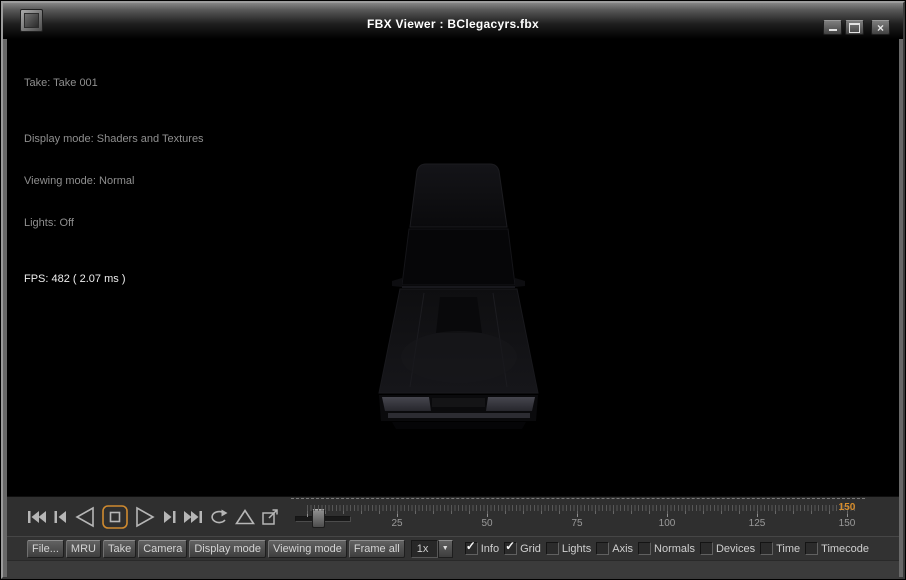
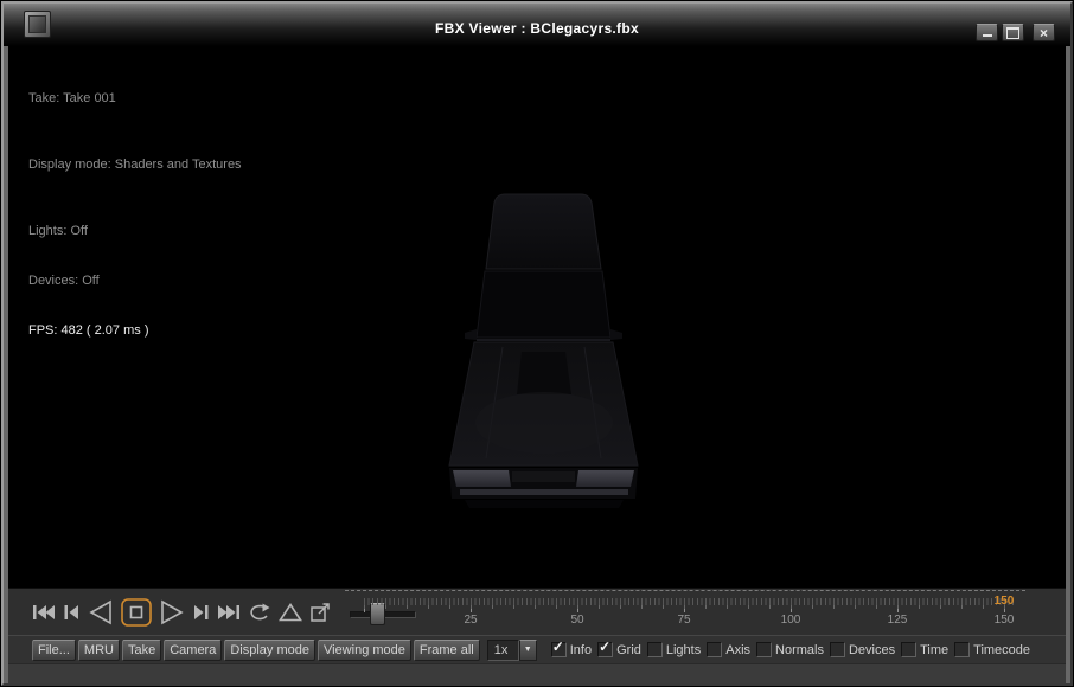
  FBX Viewer : BClegacyrs.fbx
  ×
  Take: Take 001
  Display mode: Shaders and Textures
- Viewing mode: Normal
  Lights: Off
+ Devices: Off
  FPS: 482 ( 2.07 ms )
  25
  50
  75
  100
  125
  150
  150
  File...
  MRU
  Take
  Camera
  Display mode
  Viewing mode
  Frame all
  1x
  ✓
  Info
  ✓
  Grid
  Lights
  Axis
  Normals
  Devices
  Time
  Timecode
